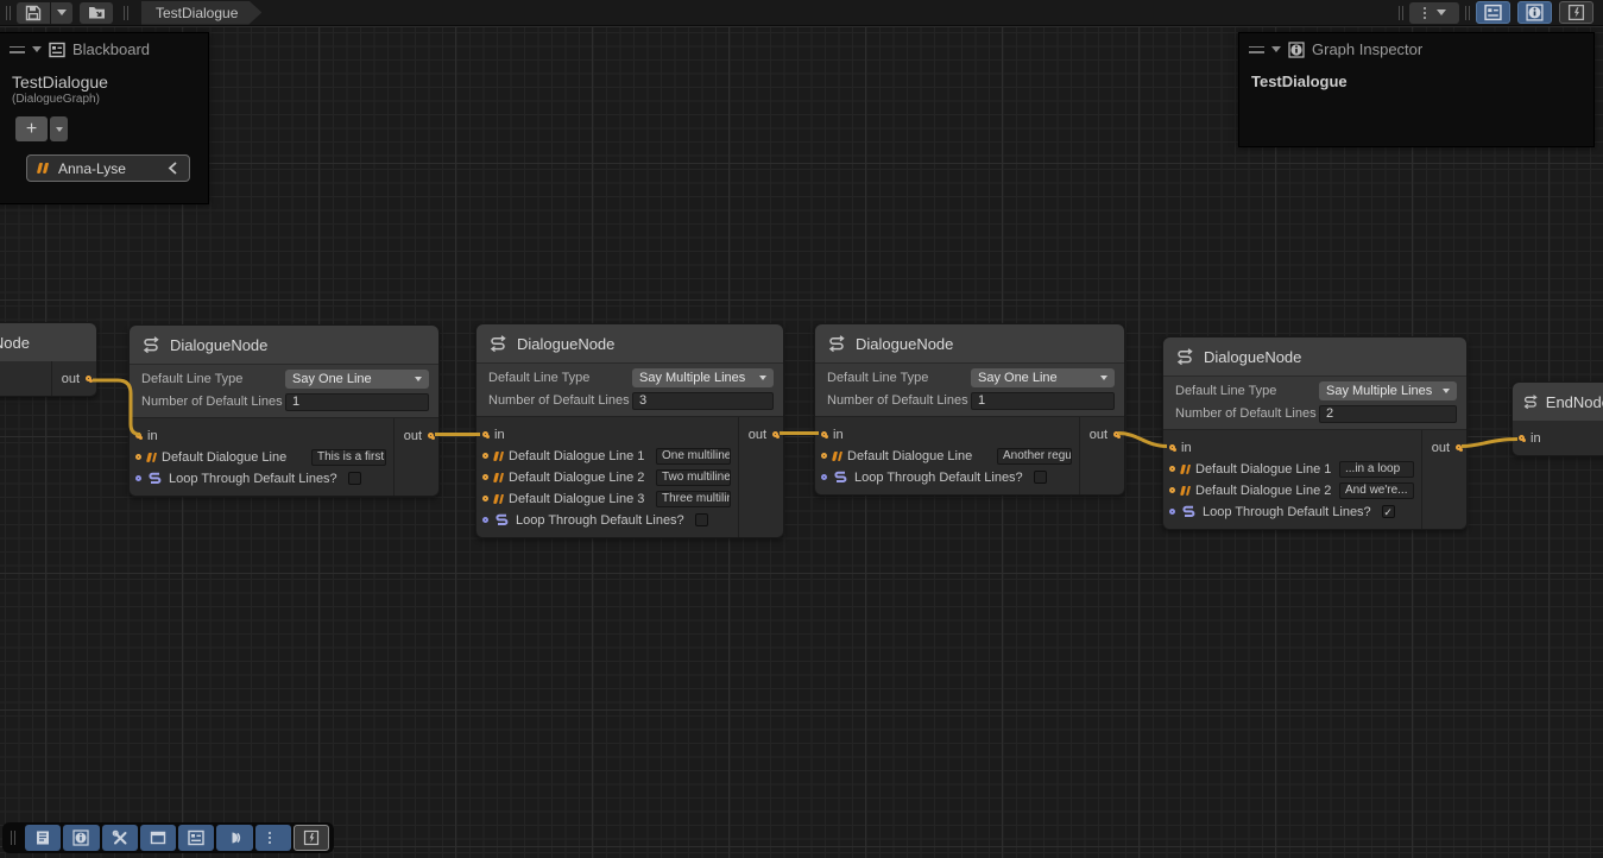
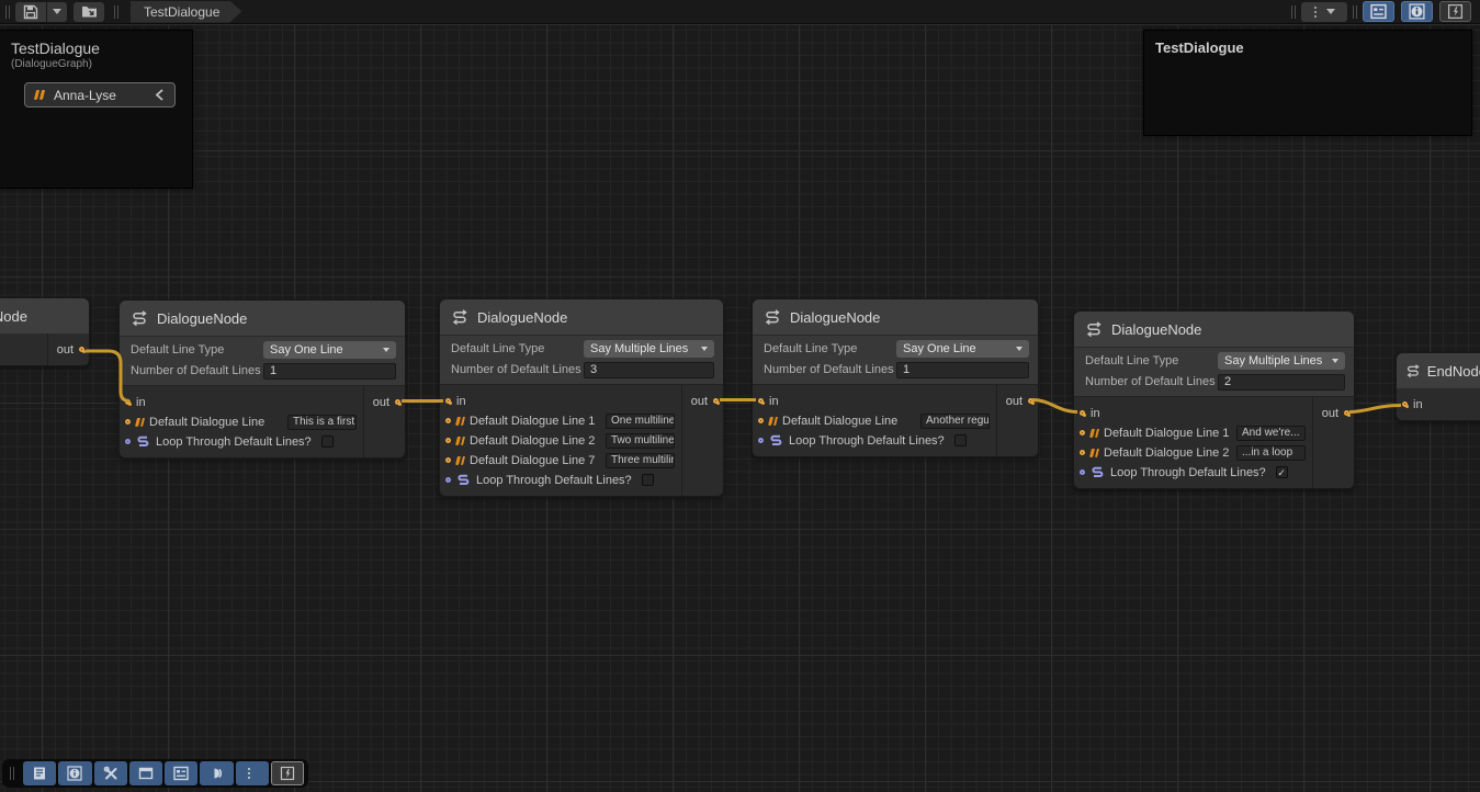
  ode
  out
  DialogueNode
  Default Line Type
  Say One Line
  Number of Default Lines
  1
  in
  Default Dialogue Line
  This is a first
  Loop Through Default Lines?
  out
  DialogueNode
  Default Line Type
  Say Multiple Lines
  Number of Default Lines
  3
  in
  Default Dialogue Line 1
  One multiline
  Default Dialogue Line 2
  Two multiline
- Default Dialogue Line 3
+ Default Dialogue Line 7
  Three multilin
  Loop Through Default Lines?
  out
  DialogueNode
  Default Line Type
  Say One Line
  Number of Default Lines
  1
  in
  Default Dialogue Line
  Another regu
  Loop Through Default Lines?
  out
  DialogueNode
  Default Line Type
  Say Multiple Lines
  Number of Default Lines
  2
  in
  Default Dialogue Line 1
- ...in a loop
+ And we're...
  Default Dialogue Line 2
- And we're...
+ ...in a loop
  Loop Through Default Lines?
  ✓
  out
  EndNod
  in
- Blackboard
  TestDialogue
  (DialogueGraph)
- +
  Anna-Lyse
- Graph Inspector
  TestDialogue
  TestDialogue
